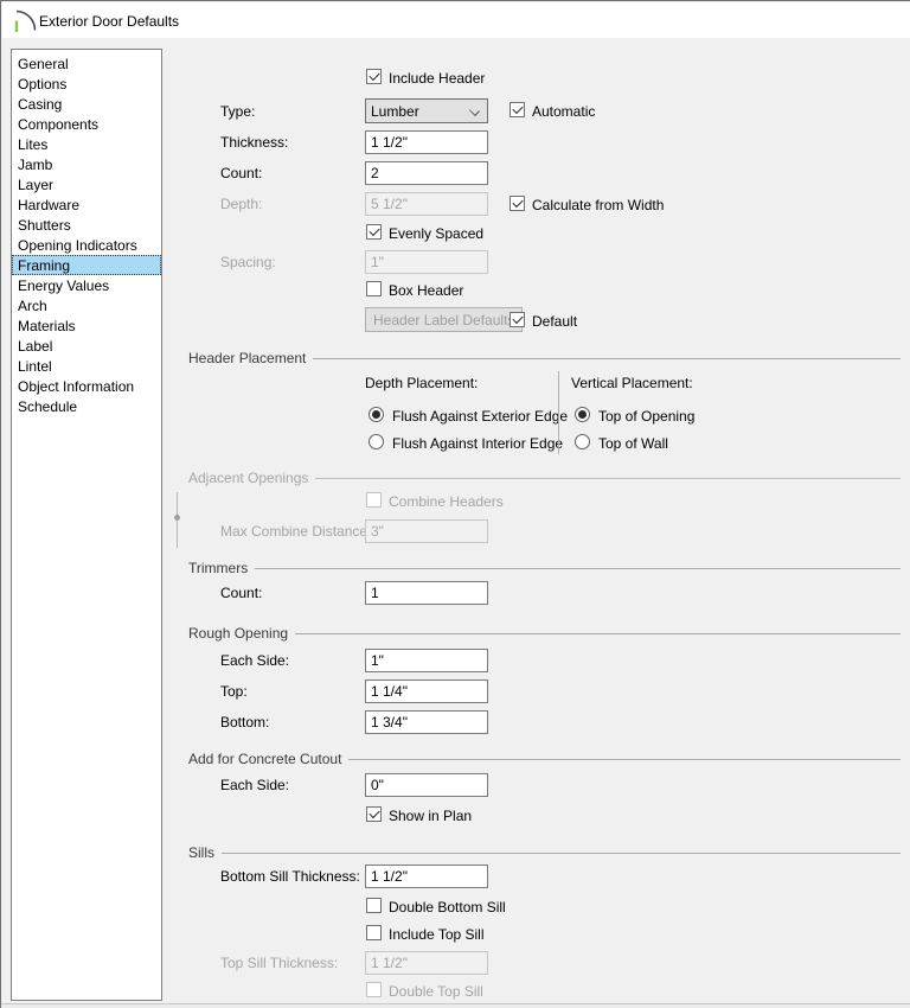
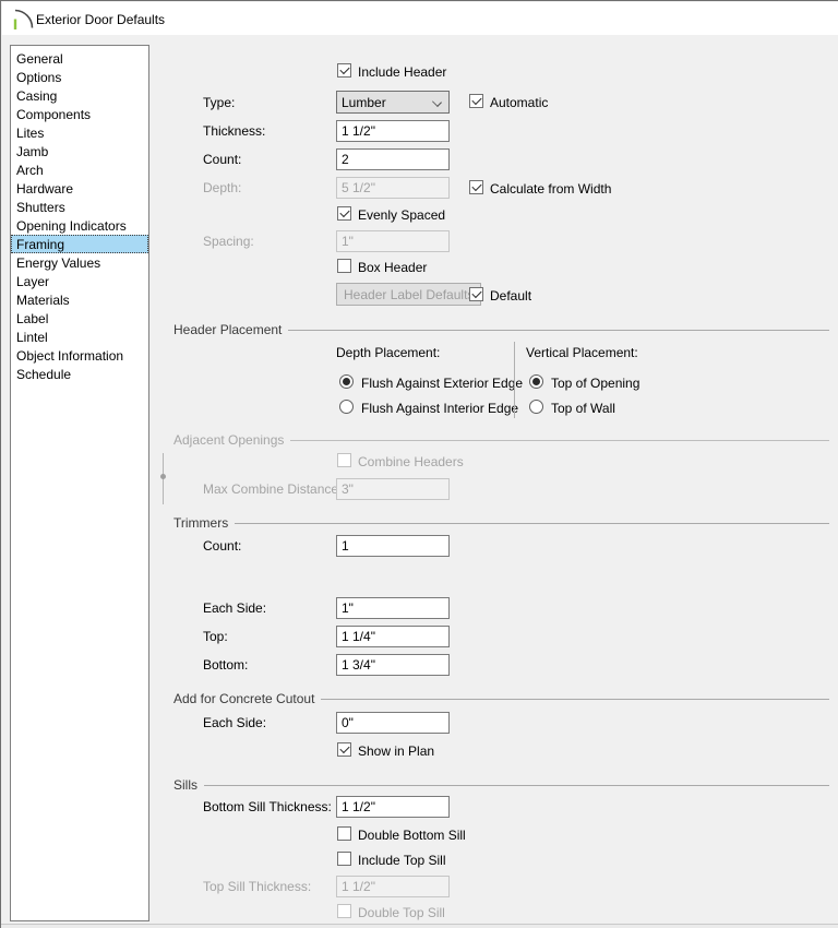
  Exterior Door Defaults
  General
  Options
  Casing
  Components
  Lites
  Jamb
- Layer
+ Arch
  Hardware
  Shutters
  Opening Indicators
  Framing
  Energy Values
- Arch
+ Layer
  Materials
  Label
  Lintel
  Object Information
  Schedule
  Include Header
  Type:
  Lumber
  Automatic
  Thickness:
  1 1/2"
  Count:
  2
  Depth:
  5 1/2"
  Calculate from Width
  Evenly Spaced
  Spacing:
  1"
  Box Header
  Header Label Default
  Default
  Header Placement
  Depth Placement:
  Flush Against Exterior Edge
  Flush Against Interior Edg
  Vertical Placement:
  Top of Opening
  Top of Wall
  Adjacent Openings
  Combine Headers
  Max Combine Distance
  3"
  Trimmers
  Count:
  1
- Rough Opening
  Each Side:
  1"
  Top:
  1 1/4"
  Bottom:
  1 3/4"
  Add for Concrete Cutout
  Each Side:
  0"
  Show in Plan
  Sills
  Bottom Sill Thickness:
  1 1/2"
  Double Bottom Sill
  Include Top Sill
  Top Sill Thickness:
  1 1/2"
  Double Top Sill
